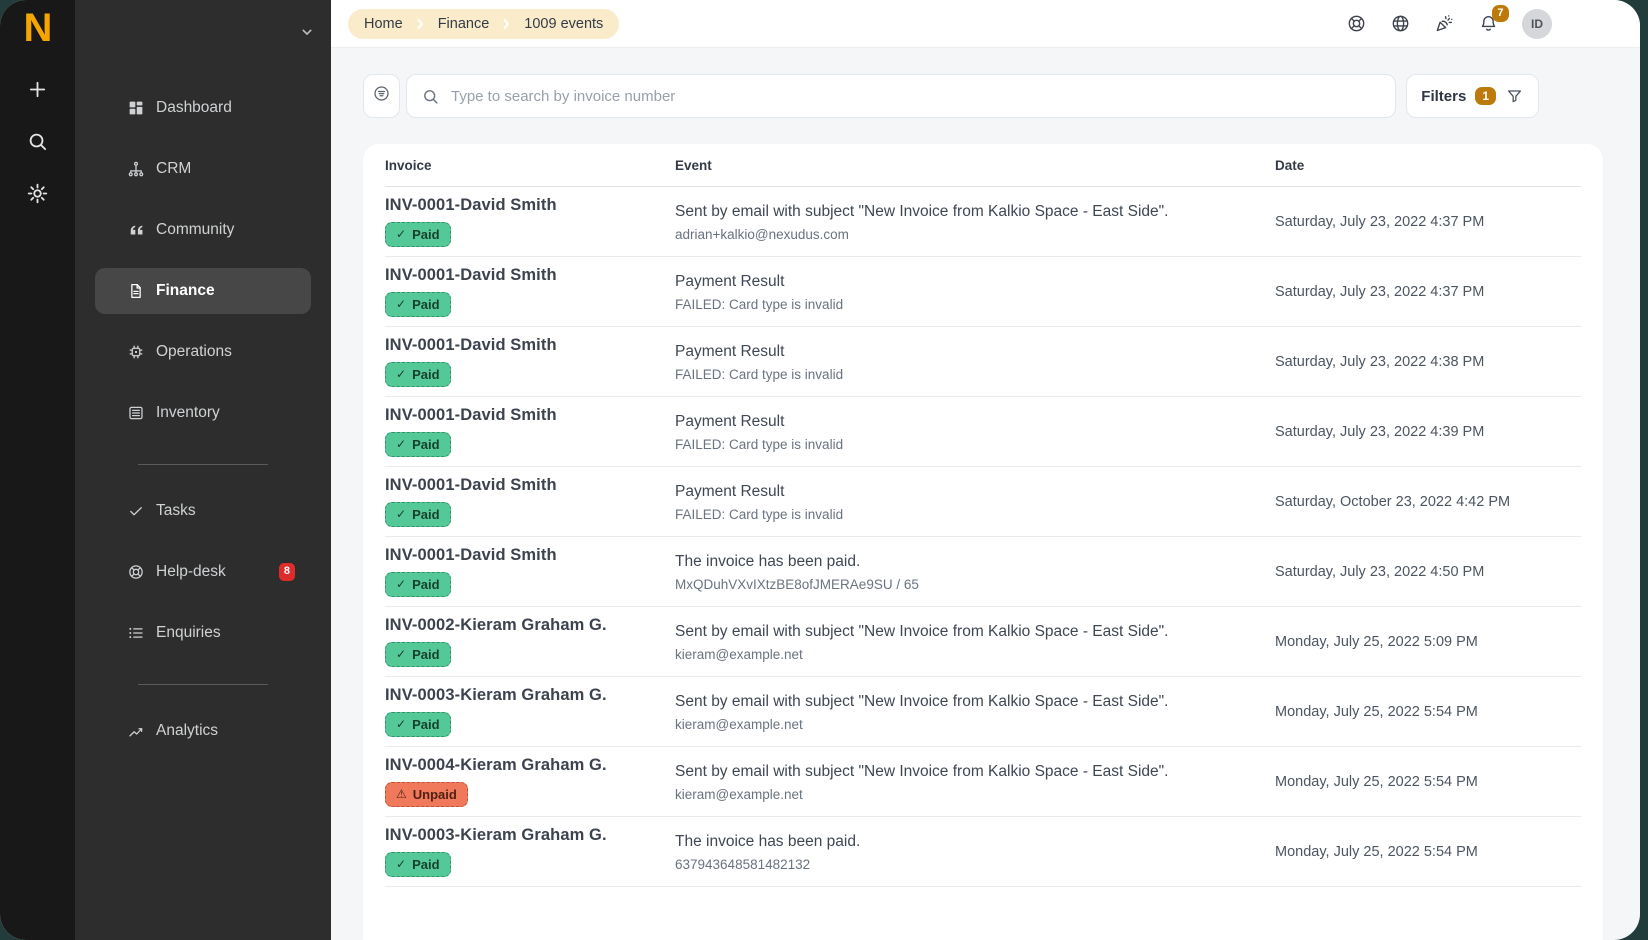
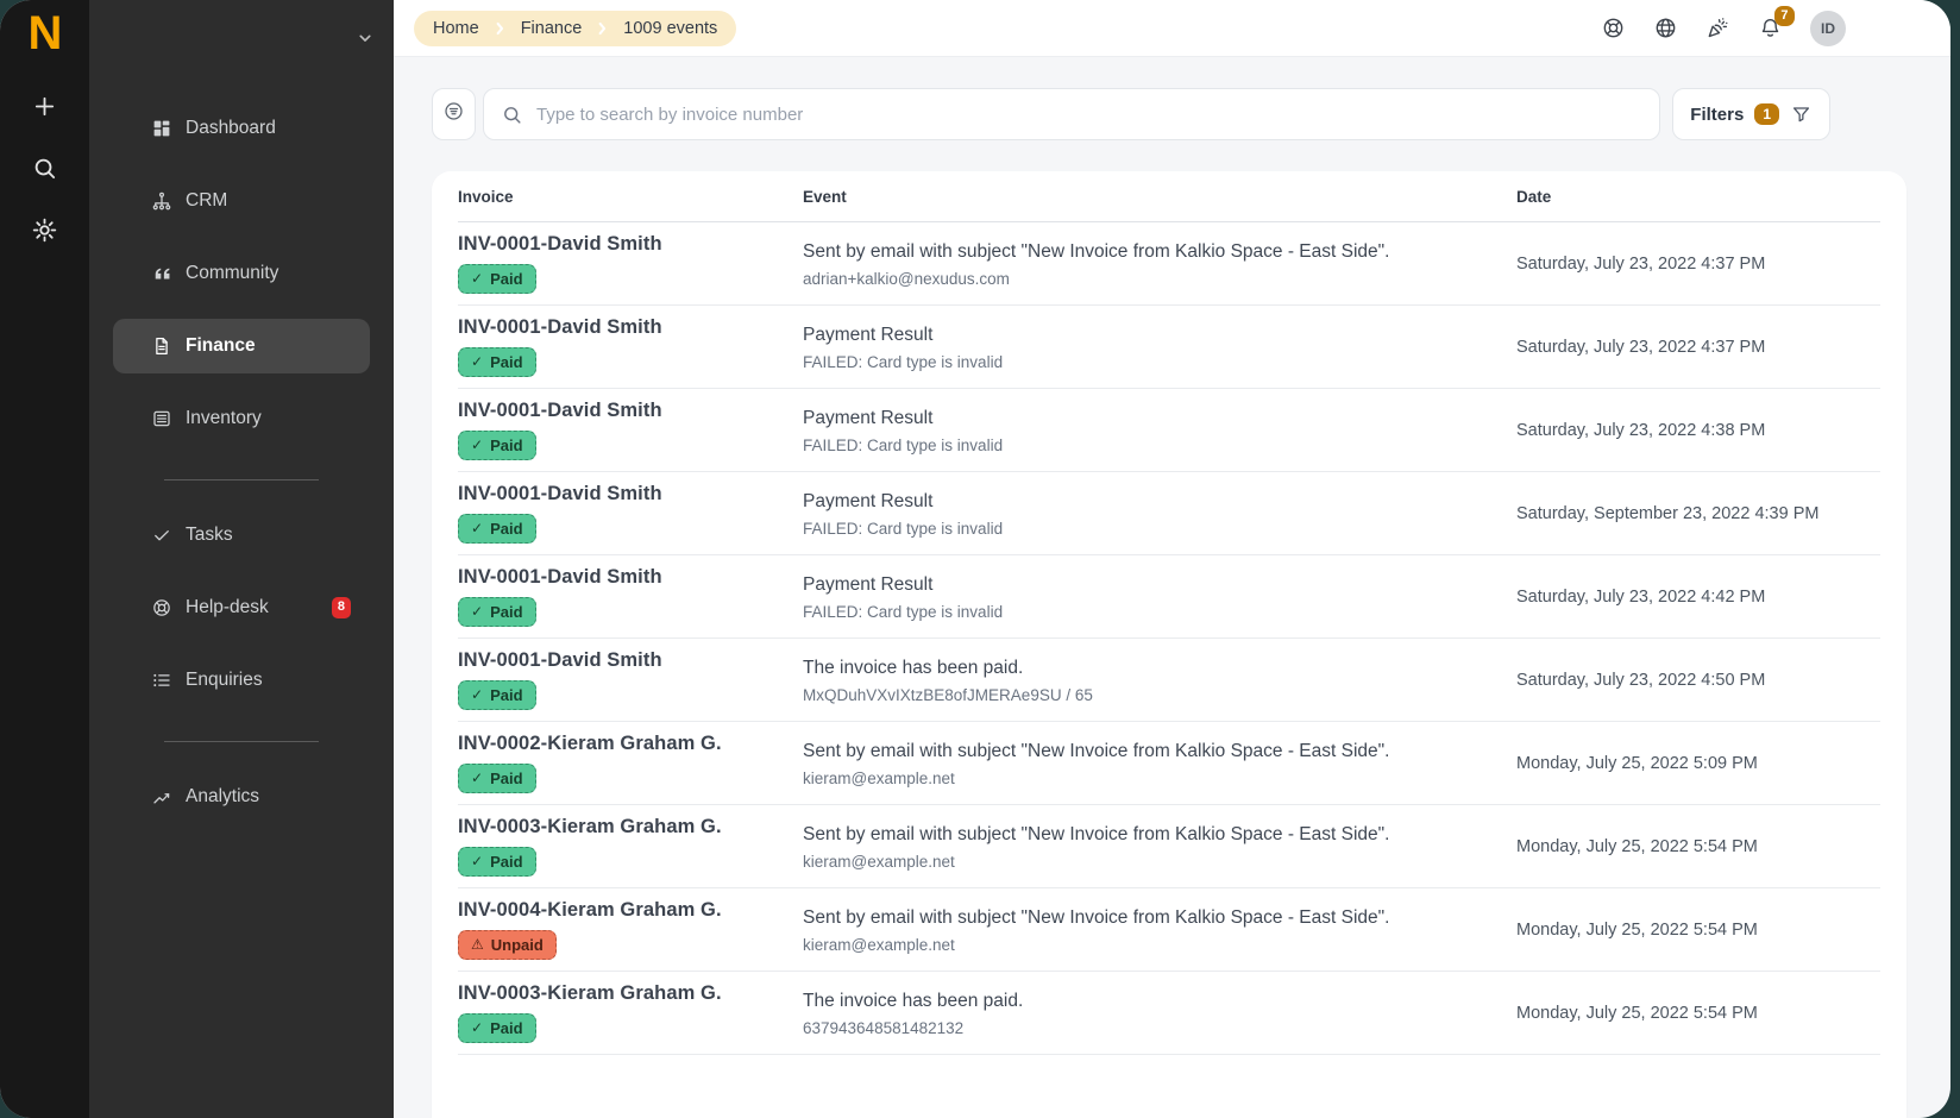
  N
  Dashboard
  CRM
  Community
  Finance
- Operations
  Inventory
  Tasks
  Help-desk
  8
  Enquiries
  Analytics
  Home
  Finance
  1009 events
  7
  ID
  Type to search by invoice number
  Filters
  1
  Invoice
  Event
  Date
  INV-0001-David Smith
  ✓
  Paid
  Sent by email with subject "New Invoice from Kalkio Space - East Side".
  adrian+kalkio@nexudus.com
  Saturday, July 23, 2022 4:37 PM
  INV-0001-David Smith
  ✓
  Paid
  Payment Result
  FAILED: Card type is invalid
  Saturday, July 23, 2022 4:37 PM
  INV-0001-David Smith
  ✓
  Paid
  Payment Result
  FAILED: Card type is invalid
  Saturday, July 23, 2022 4:38 PM
  INV-0001-David Smith
  ✓
  Paid
  Payment Result
  FAILED: Card type is invalid
- Saturday, July 23, 2022 4:39 PM
+ Saturday, September 23, 2022 4:39 PM
  INV-0001-David Smith
  ✓
  Paid
  Payment Result
  FAILED: Card type is invalid
- Saturday, October 23, 2022 4:42 PM
+ Saturday, July 23, 2022 4:42 PM
  INV-0001-David Smith
  ✓
  Paid
  The invoice has been paid.
  MxQDuhVXvIXtzBE8ofJMERAe9SU / 65
  Saturday, July 23, 2022 4:50 PM
  INV-0002-Kieram Graham G.
  ✓
  Paid
  Sent by email with subject "New Invoice from Kalkio Space - East Side".
  kieram@example.net
  Monday, July 25, 2022 5:09 PM
  INV-0003-Kieram Graham G.
  ✓
  Paid
  Sent by email with subject "New Invoice from Kalkio Space - East Side".
  kieram@example.net
  Monday, July 25, 2022 5:54 PM
  INV-0004-Kieram Graham G.
  ⚠
  Unpaid
  Sent by email with subject "New Invoice from Kalkio Space - East Side".
  kieram@example.net
  Monday, July 25, 2022 5:54 PM
  INV-0003-Kieram Graham G.
  ✓
  Paid
  The invoice has been paid.
  637943648581482132
  Monday, July 25, 2022 5:54 PM
